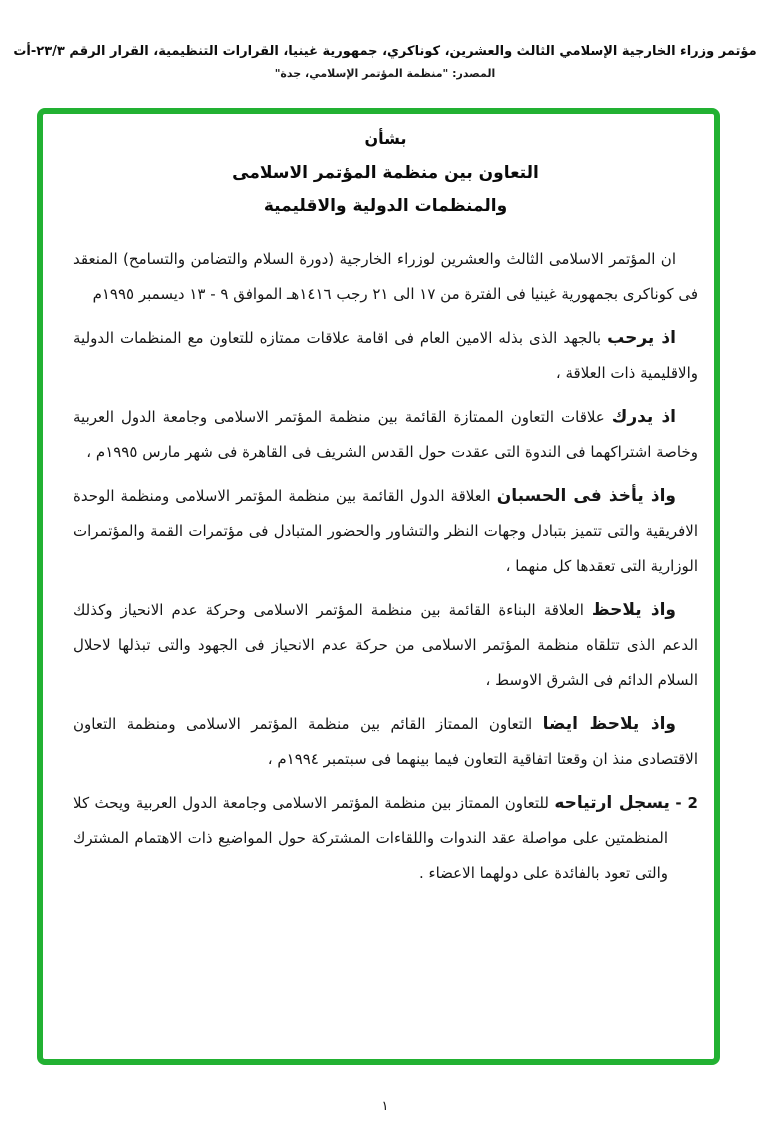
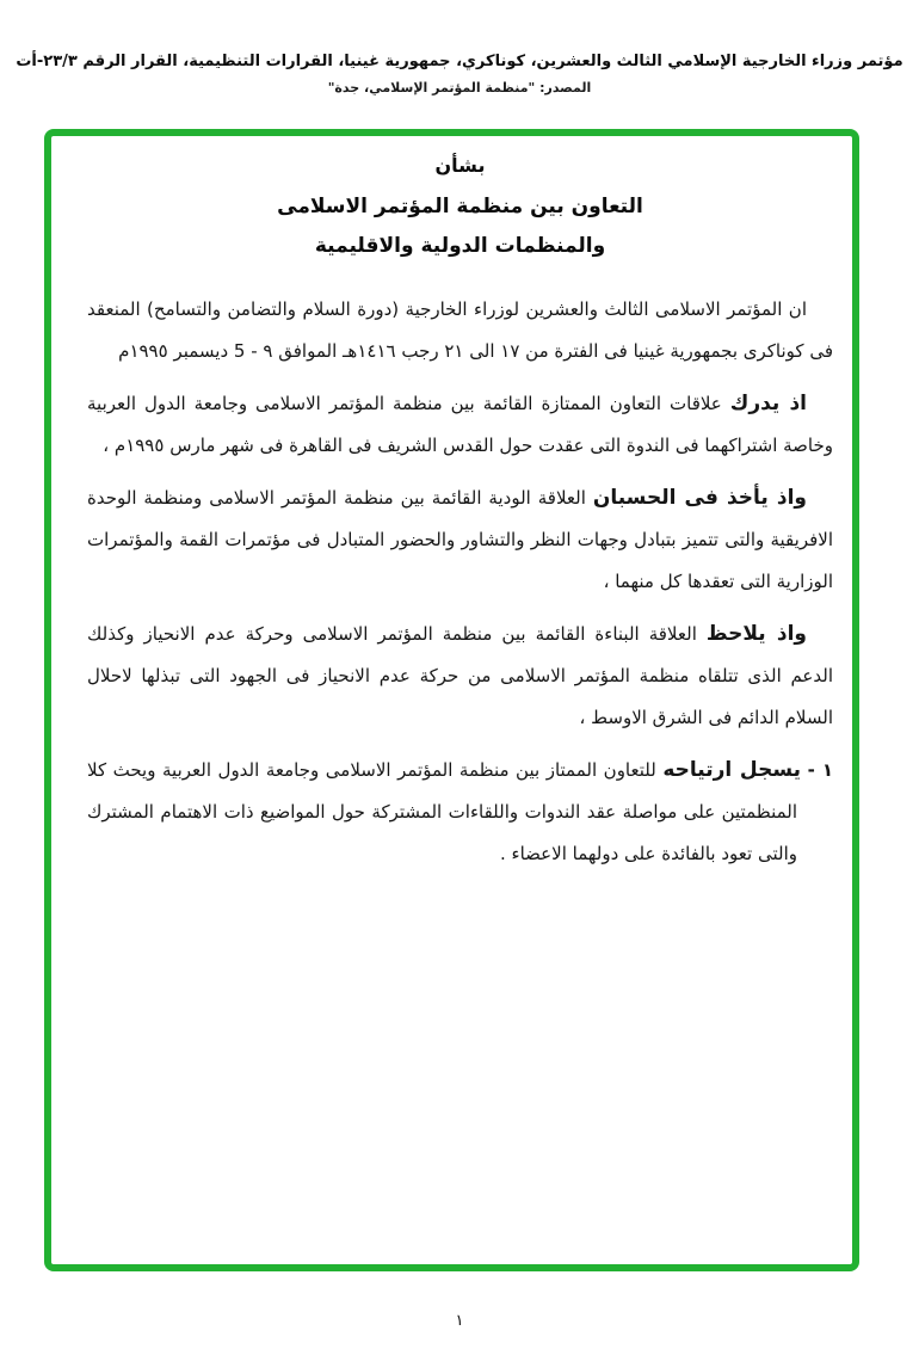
  مؤتمر وزراء الخارجية الإسلامي الثالث والعشرين، كوناكري، جمهورية غينيا، القرارات التنظيمية، القرار الرقم ٢٣/٣-أت
  المصدر: "منظمة المؤتمر الإسلامي، جدة"
  بشأن
  التعاون بين منظمة المؤتمر الاسلامى
  والمنظمات الدولية والاقليمية
- ان المؤتمر الاسلامى الثالث والعشرين لوزراء الخارجية (دورة السلام والتضامن والتسامح) المنعقد فى كوناكرى بجمهورية غينيا فى الفترة من ١٧ الى ٢١ رجب ١٤١٦هـ الموافق ٩ - ١٣ ديسمبر ١٩٩٥م
+ ان المؤتمر الاسلامى الثالث والعشرين لوزراء الخارجية (دورة السلام والتضامن والتسامح) المنعقد فى كوناكرى بجمهورية غينيا فى الفترة من ١٧ الى ٢١ رجب ١٤١٦هـ الموافق ٩ - 5 ديسمبر ١٩٩٥م
- اذ يرحب بالجهد الذى بذله الامين العام فى اقامة علاقات ممتازه للتعاون مع المنظمات الدولية والاقليمية ذات العلاقة ،
  اذ يدرك علاقات التعاون الممتازة القائمة بين منظمة المؤتمر الاسلامى وجامعة الدول العربية وخاصة اشتراكهما فى الندوة التى عقدت حول القدس الشريف فى القاهرة فى شهر مارس ١٩٩٥م ،
- واذ يأخذ فى الحسبان العلاقة الدول القائمة بين منظمة المؤتمر الاسلامى ومنظمة الوحدة الافريقية والتى تتميز بتبادل وجهات النظر والتشاور والحضور المتبادل فى مؤتمرات القمة والمؤتمرات الوزارية التى تعقدها كل منهما ،
+ واذ يأخذ فى الحسبان العلاقة الودية القائمة بين منظمة المؤتمر الاسلامى ومنظمة الوحدة الافريقية والتى تتميز بتبادل وجهات النظر والتشاور والحضور المتبادل فى مؤتمرات القمة والمؤتمرات الوزارية التى تعقدها كل منهما ،
- واذ يلاحظ العلاقة البناءة القائمة بين منظمة المؤتمر الاسلامى وحركة عدم الانحياز وكذلك الدعم الذى تتلقاه منظمة المؤتمر الاسلامى من حركة عدم الانحياز فى الجهود والتى تبذلها لاحلال السلام الدائم فى الشرق الاوسط ،
+ واذ يلاحظ العلاقة البناءة القائمة بين منظمة المؤتمر الاسلامى وحركة عدم الانحياز وكذلك الدعم الذى تتلقاه منظمة المؤتمر الاسلامى من حركة عدم الانحياز فى الجهود التى تبذلها لاحلال السلام الدائم فى الشرق الاوسط ،
- واذ يلاحظ ايضا التعاون الممتاز القائم بين منظمة المؤتمر الاسلامى ومنظمة التعاون الاقتصادى منذ ان وقعتا اتفاقية التعاون فيما بينهما فى سبتمبر ١٩٩٤م ،
- 2 - يسجل ارتياحه للتعاون الممتاز بين منظمة المؤتمر الاسلامى وجامعة الدول العربية ويحث كلا المنظمتين على مواصلة عقد الندوات واللقاءات المشتركة حول المواضيع ذات الاهتمام المشترك والتى تعود بالفائدة على دولهما الاعضاء .
+ ١ - يسجل ارتياحه للتعاون الممتاز بين منظمة المؤتمر الاسلامى وجامعة الدول العربية ويحث كلا المنظمتين على مواصلة عقد الندوات واللقاءات المشتركة حول المواضيع ذات الاهتمام المشترك والتى تعود بالفائدة على دولهما الاعضاء .
  ١
